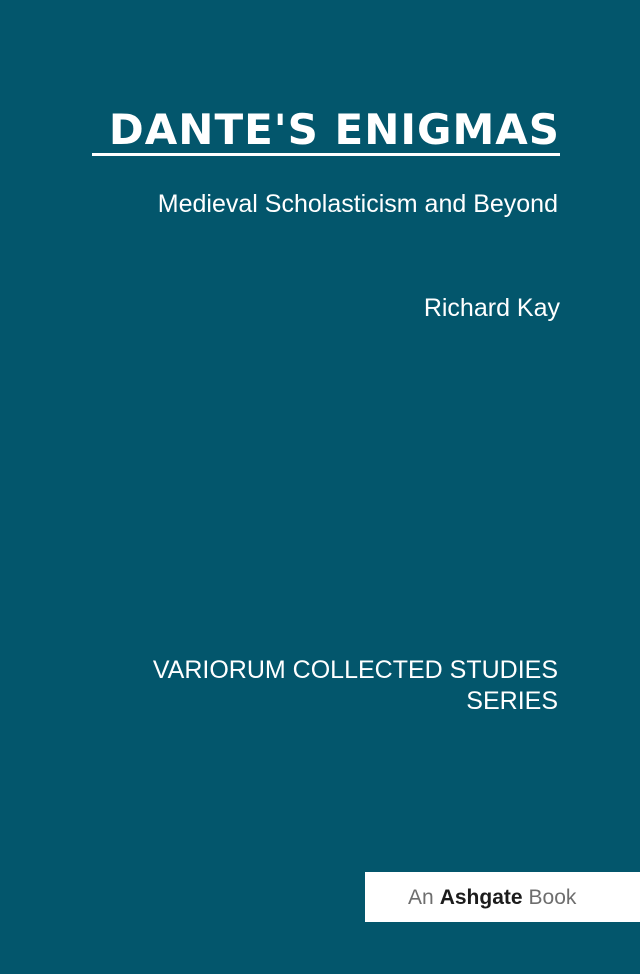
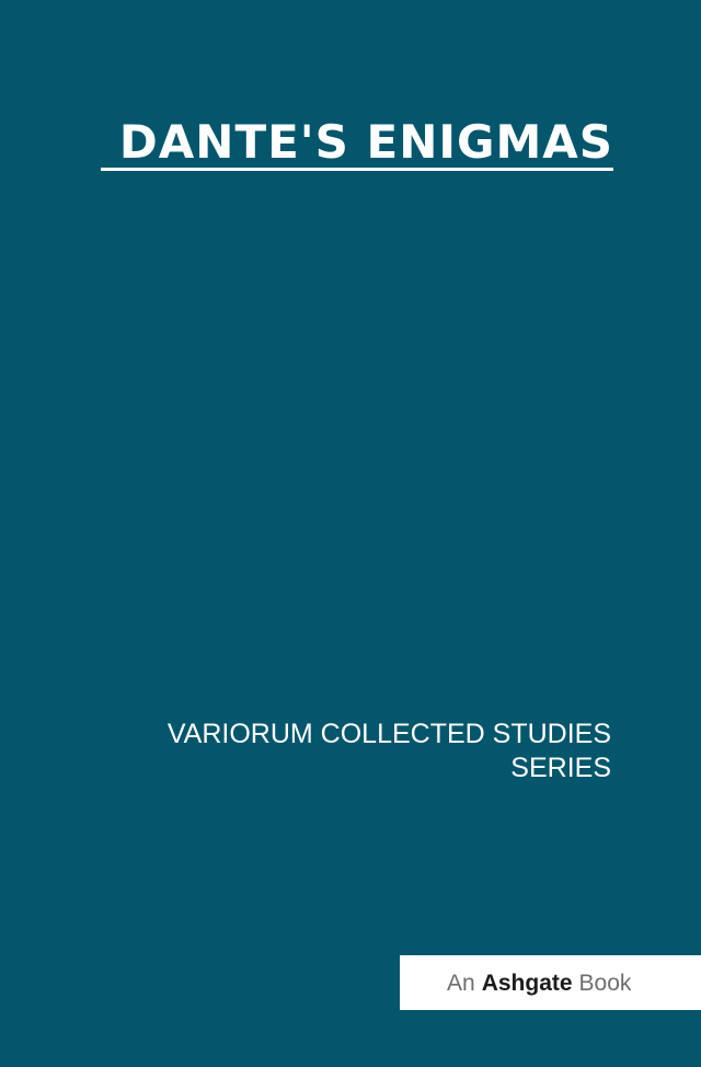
  DANTE'S ENIGMAS
- Medieval Scholasticism and Beyond
- Richard Kay
  VARIORUM COLLECTED STUDIES
  SERIES
  An
  Ashgate
  Book
